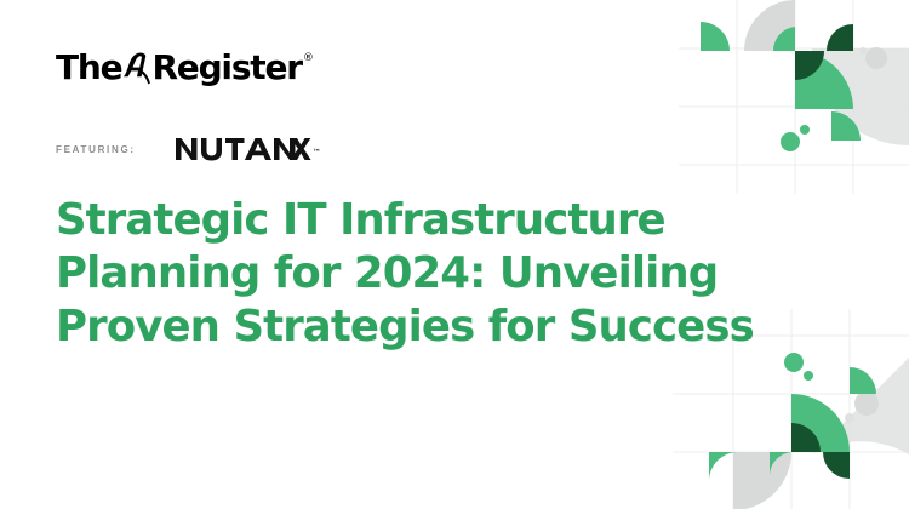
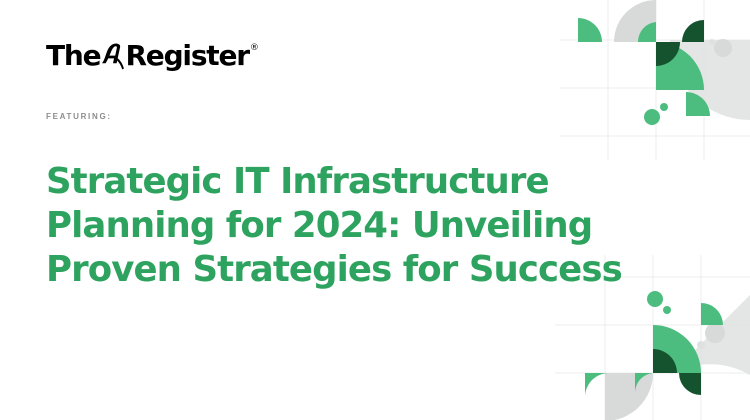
  The
  Register
  ®
  FEATURING:
- ™
  Strategic IT Infrastructure
  Planning for 2024: Unveiling
  Proven Strategies for Success
